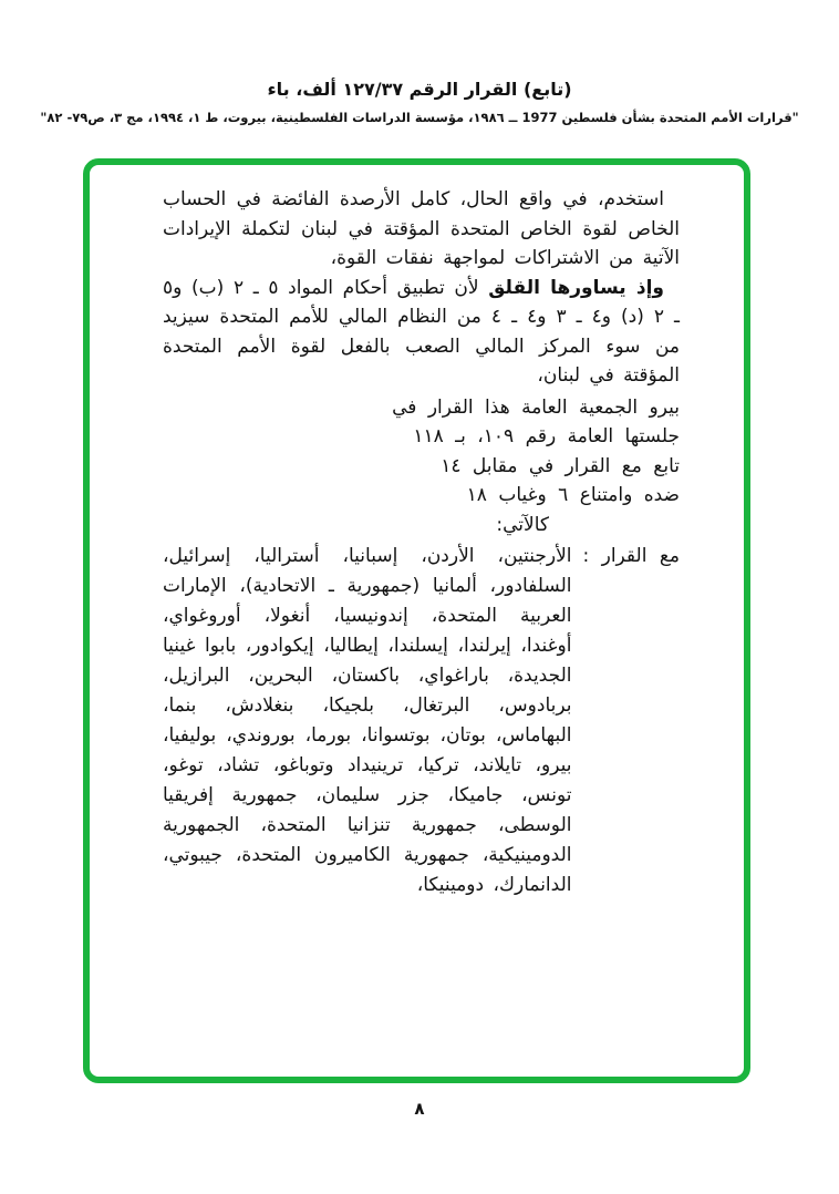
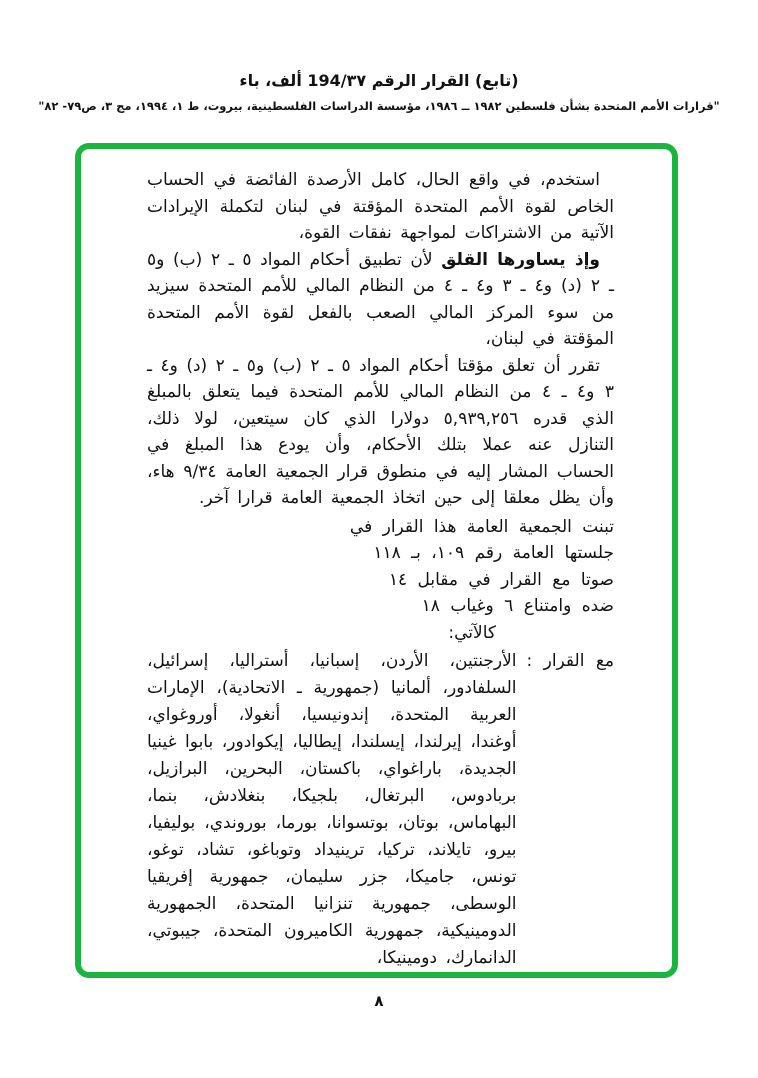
- (تابع) القرار الرقم ١٢٧/٣٧ ألف، باء
+ (تابع) القرار الرقم 194/٣٧ ألف، باء
- "قرارات الأمم المتحدة بشأن فلسطين 1977 ــ ١٩٨٦، مؤسسة الدراسات الفلسطينية، بيروت، ط ١، ١٩٩٤، مج ٣، ص٧٩- ٨٢"
+ "قرارات الأمم المتحدة بشأن فلسطين ١٩٨٢ ــ ١٩٨٦، مؤسسة الدراسات الفلسطينية، بيروت، ط ١، ١٩٩٤، مج ٣، ص٧٩- ٨٢"
- استخدم، في واقع الحال، كامل الأرصدة الفائضة في الحساب الخاص لقوة الخاص المتحدة المؤقتة في لبنان لتكملة الإيرادات الآتية من الاشتراكات لمواجهة نفقات القوة،
+ استخدم، في واقع الحال، كامل الأرصدة الفائضة في الحساب الخاص لقوة الأمم المتحدة المؤقتة في لبنان لتكملة الإيرادات الآتية من الاشتراكات لمواجهة نفقات القوة،
  وإذ يساورها القلق لأن تطبيق أحكام المواد ٥ ـ ٢ (ب) و٥ ـ ٢ (د) و٤ ـ ٣ و٤ ـ ٤ من النظام المالي للأمم المتحدة سيزيد من سوء المركز المالي الصعب بالفعل لقوة الأمم المتحدة المؤقتة في لبنان،
+ تقرر أن تعلق مؤقتا أحكام المواد ٥ ـ ٢ (ب) و٥ ـ ٢ (د) و٤ ـ ٣ و٤ ـ ٤ من النظام المالي للأمم المتحدة فيما يتعلق بالمبلغ الذي قدره ٥,٩٣٩,٢٥٦ دولارا الذي كان سيتعين، لولا ذلك، التنازل عنه عملا بتلك الأحكام، وأن يودع هذا المبلغ في الحساب المشار إليه في منطوق قرار الجمعية العامة ٩/٣٤ هاء، وأن يظل معلقا إلى حين اتخاذ الجمعية العامة قرارا آخر.
- بيرو الجمعية العامة هذا القرار في
+ تبنت الجمعية العامة هذا القرار في
  جلستها العامة رقم ١٠٩، بـ ١١٨
- تابع مع القرار في مقابل ١٤
+ صوتا مع القرار في مقابل ١٤
  ضده وامتناع ٦ وغياب ١٨
  كالآتي:
  مع القرار :
  الأرجنتين، الأردن، إسبانيا، أستراليا، إسرائيل، السلفادور، ألمانيا (جمهورية ـ الاتحادية)، الإمارات العربية المتحدة، إندونيسيا، أنغولا، أوروغواي، أوغندا، إيرلندا، إيسلندا، إيطاليا، إيكوادور، بابوا غينيا الجديدة، باراغواي، باكستان، البحرين، البرازيل، بربادوس، البرتغال، بلجيكا، بنغلادش، بنما، البهاماس، بوتان، بوتسوانا، بورما، بوروندي، بوليفيا، بيرو، تايلاند، تركيا، ترينيداد وتوباغو، تشاد، توغو، تونس، جاميكا، جزر سليمان، جمهورية إفريقيا الوسطى، جمهورية تنزانيا المتحدة، الجمهورية الدومينيكية، جمهورية الكاميرون المتحدة، جيبوتي، الدانمارك، دومينيكا،
  ٨
